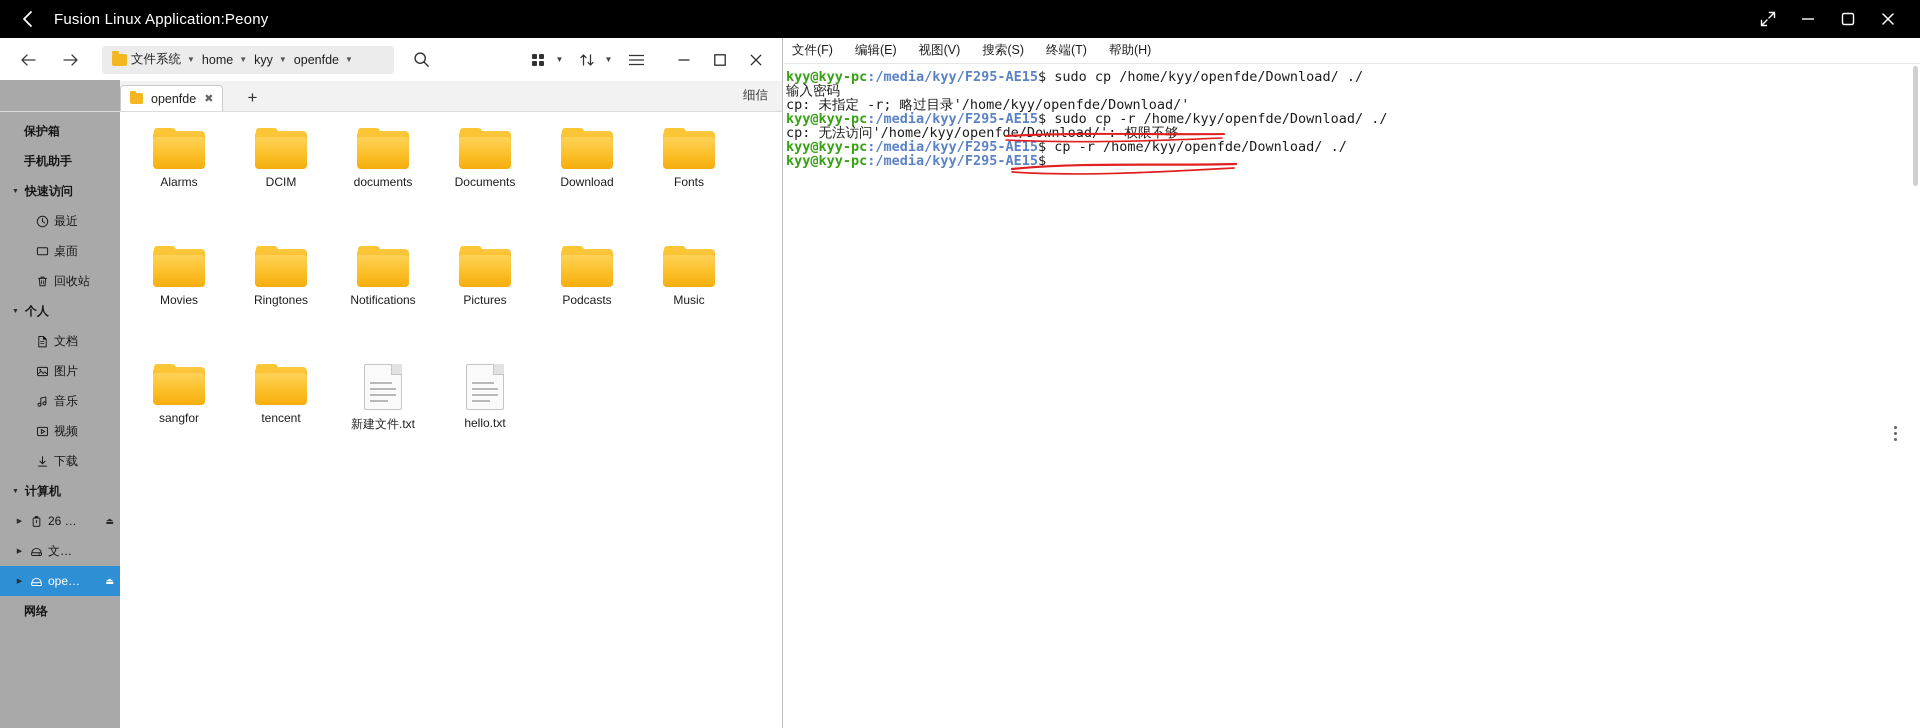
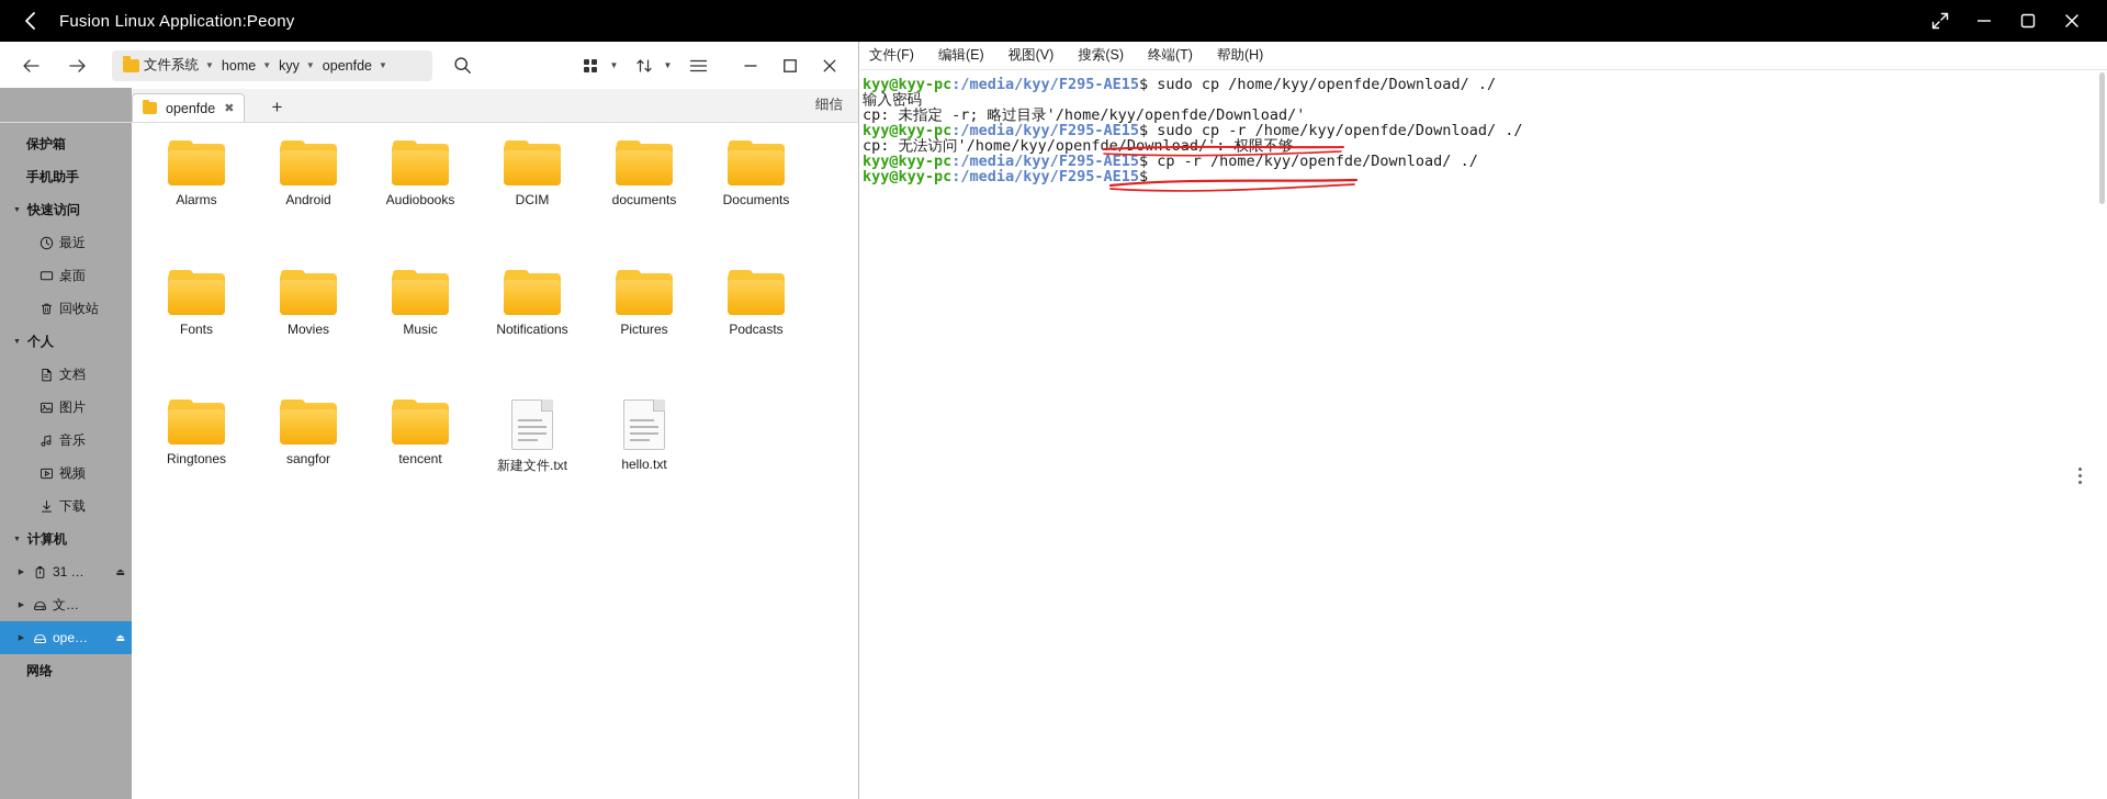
  Fusion Linux Application:Peony
  文件系统
  ▼
  home
  ▼
  kyy
  ▼
  openfde
  ▼
  ▼
  ▼
  openfde
  ✖
  +
  细信
  保护箱
  手机助手
  快速访问
  最近
  桌面
  回收站
  个人
  文档
  图片
  音乐
  视频
  下载
  计算机
- 26 …
+ 31 …
  ⏏
  文…
  ope…
  ⏏
  网络
  Alarms
+ Android
+ Audiobooks
  DCIM
  documents
  Documents
- Download
  Fonts
  Movies
- Ringtones
+ Music
  Notifications
  Pictures
  Podcasts
- Music
+ Ringtones
  sangfor
  tencent
  新建文件.txt
  hello.txt
  文件(F)
  编辑(E)
  视图(V)
  搜索(S)
  终端(T)
  帮助(H)
  kyy@kyy-pc:/media/kyy/F295-AE15$ sudo cp /home/kyy/openfde/Download/ ./
  输入密码
  cp: 未指定 -r; 略过目录'/home/kyy/openfde/Download/'
  kyy@kyy-pc:/media/kyy/F295-AE15$ sudo cp -r /home/kyy/openfde/Download/ ./
  cp: 无法访问'/home/kyy/openfde/Downloa不够
  kyy@kyy-pc:/media/kyy/F295-AE15$ cp -r /home/kyy/openfde/Download/ ./
  kyy@kyy-pc:/media/kyy/F295-AE15$
